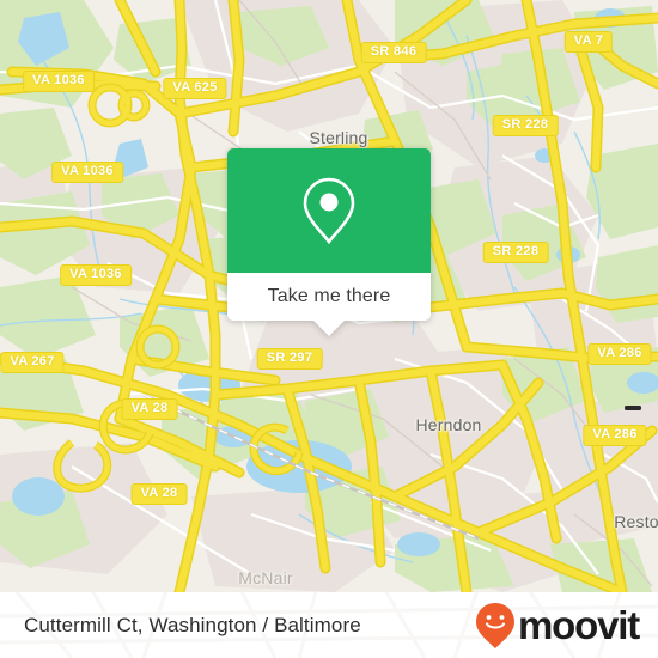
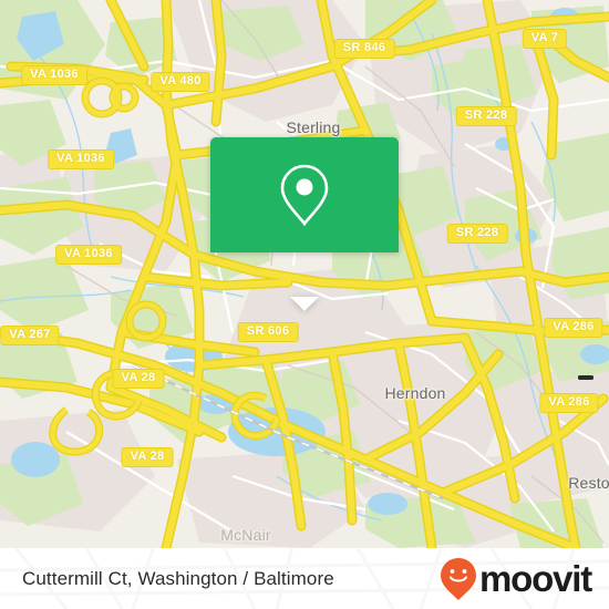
  Sterling
  Herndon
  Resto
  McNair
  VA 1036
- VA 625
+ VA 480
  SR 846
  VA 7
  SR 228
  VA 1036
  VA 1036
  SR 228
- SR 297
+ SR 606
  VA 267
  VA 286
  VA 28
  VA 286
  VA 28
- Take me there
  Cuttermill Ct, Washington / Baltimore
  moovit
